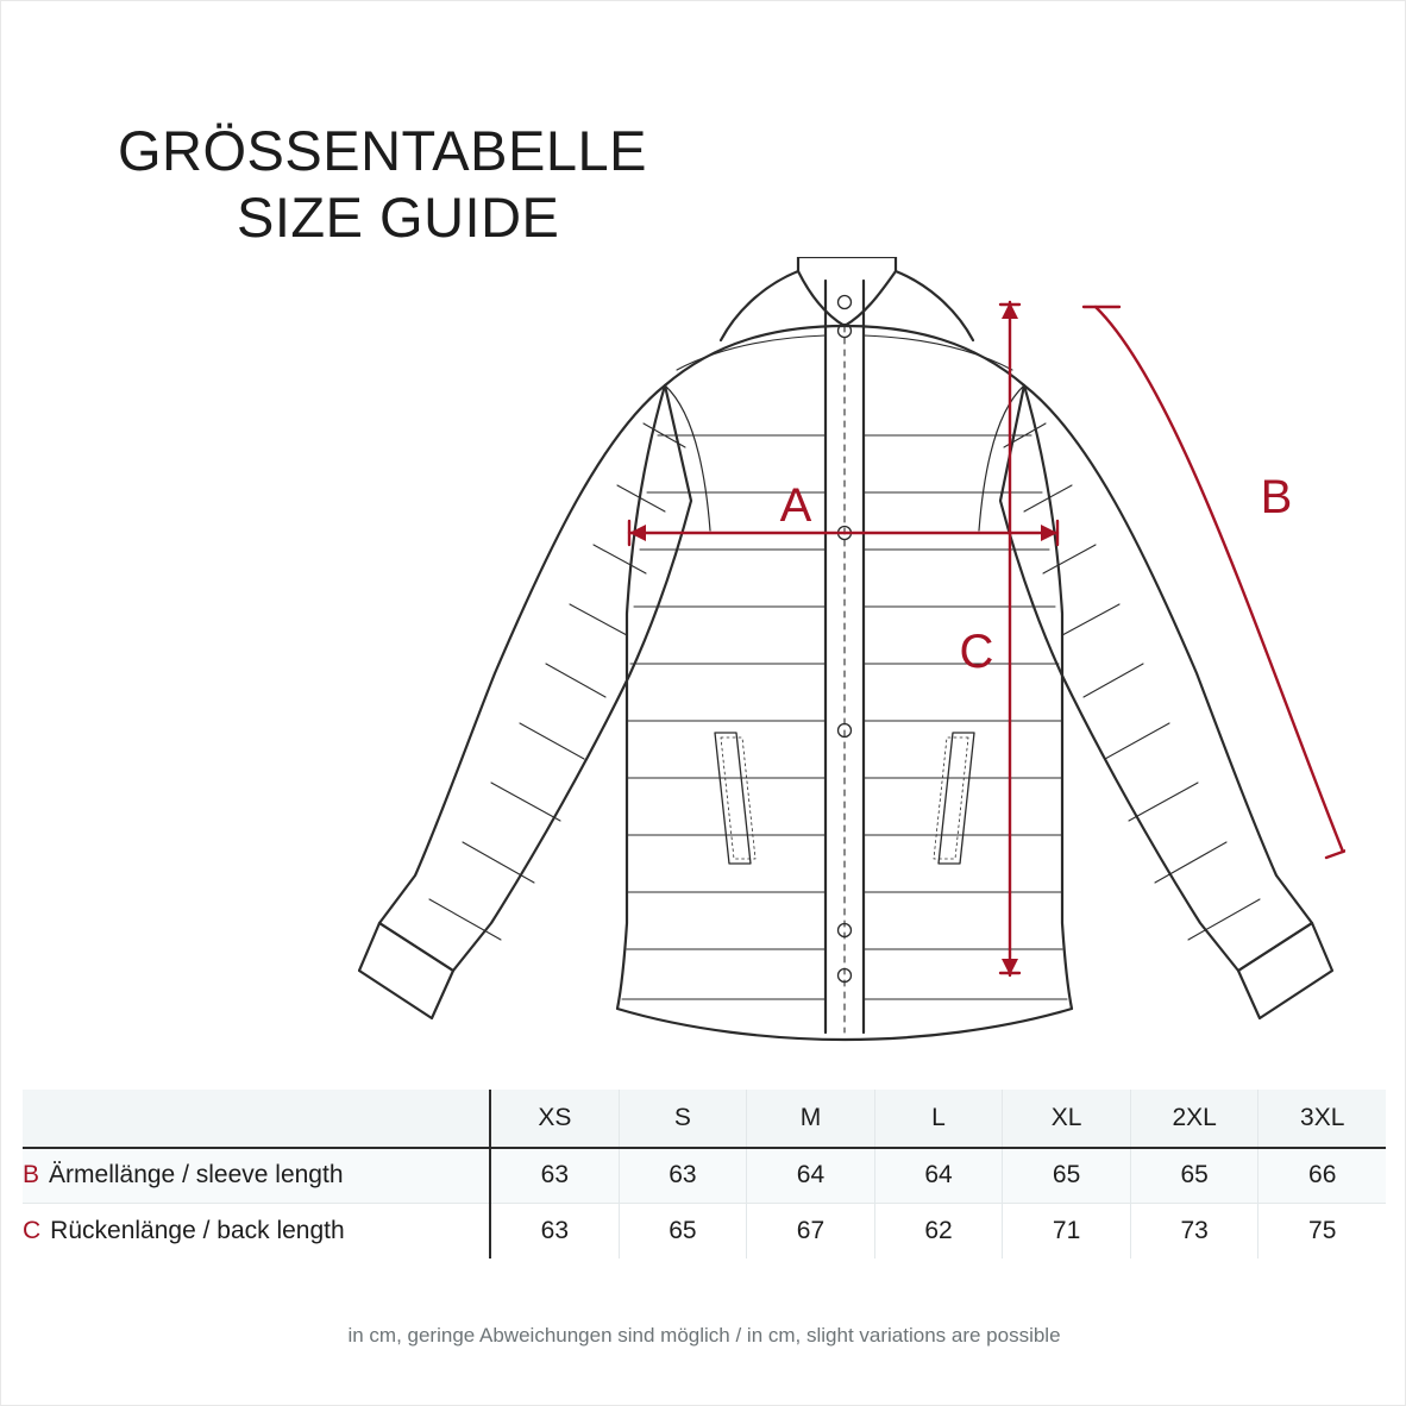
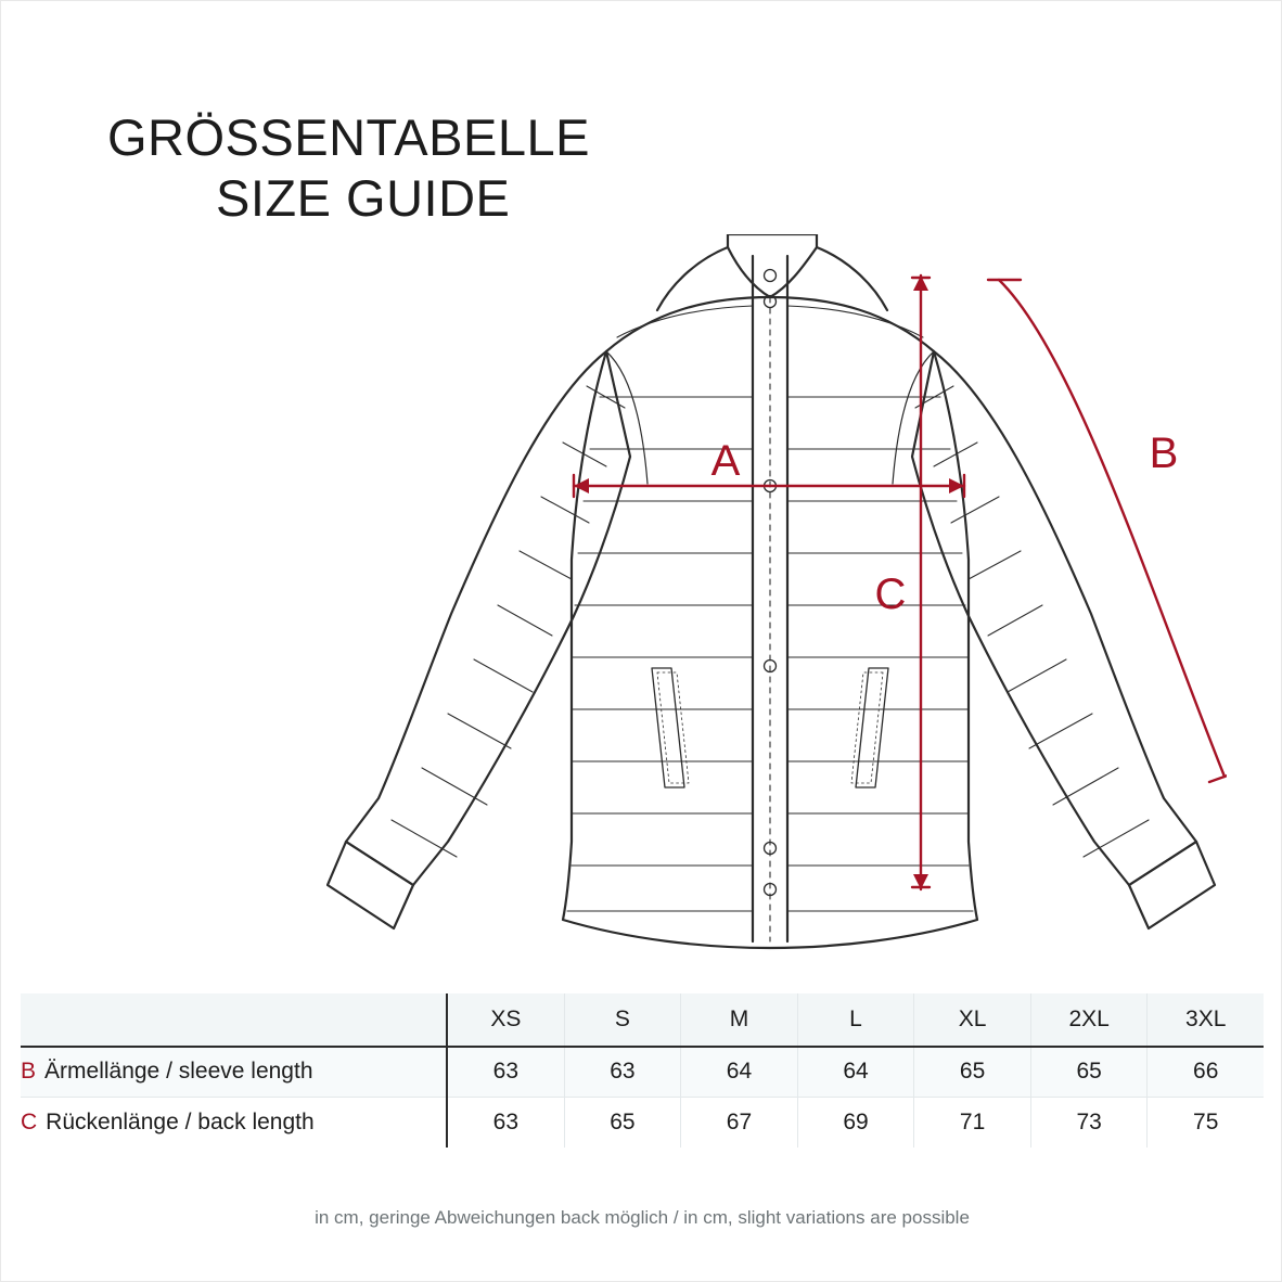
  GRÖSSENTABELLE
  SIZE GUIDE
  A
  C
  B
  	XS	S	M	L	XL	2XL	3XL
  B Ärmellänge / sleeve length	63	63	64	64	65	65	66
- C Rückenlänge / back length	63	65	67	62	71	73	75
+ C Rückenlänge / back length	63	65	67	69	71	73	75
- in cm, geringe Abweichungen sind möglich / in cm, slight variations are possible
+ in cm, geringe Abweichungen back möglich / in cm, slight variations are possible
